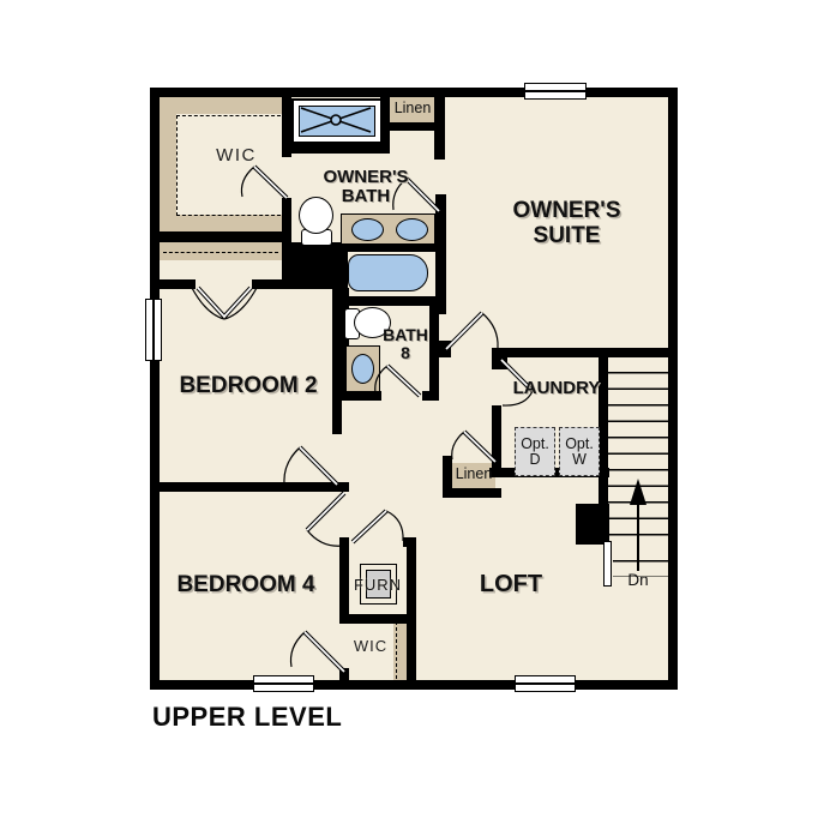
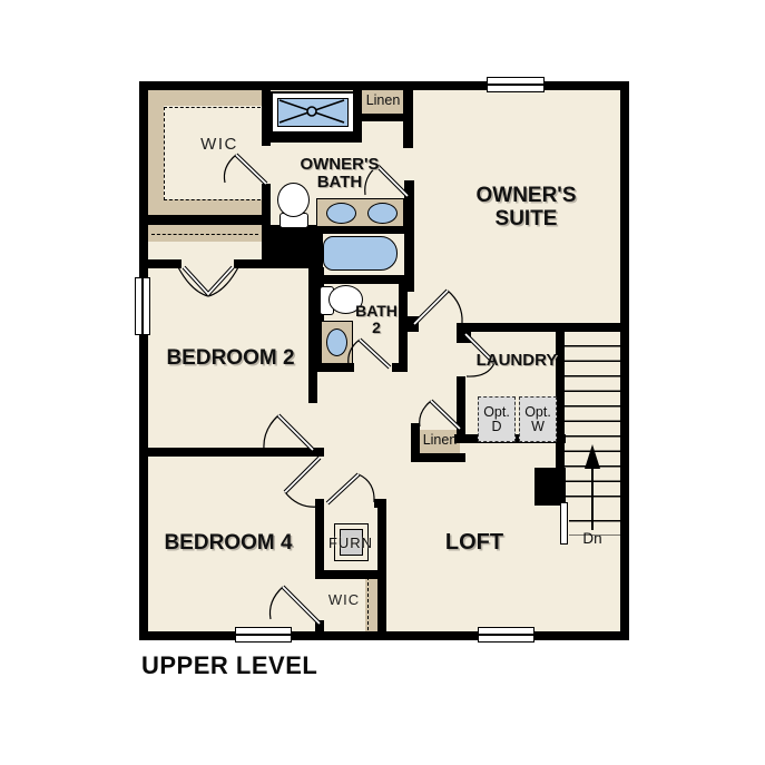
  Opt.
  D
  Opt.
  W
  WIC
  OWNER'S
  BATH
  Linen
  OWNER'S
  SUITE
  BEDROOM 2
  BATH
- 8
+ 2
  LAUNDRY
  Linen
  BEDROOM 4
  FURN
  WIC
  LOFT
  Dn
  UPPER LEVEL
